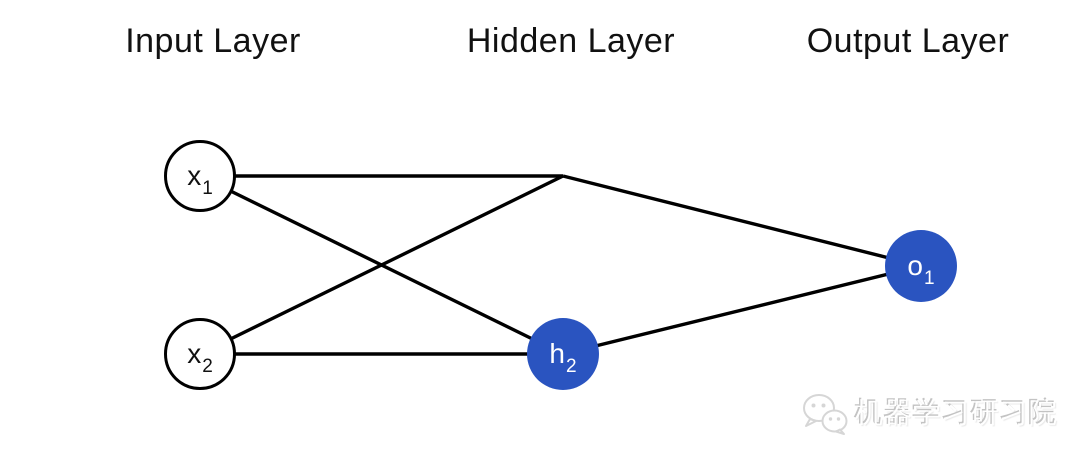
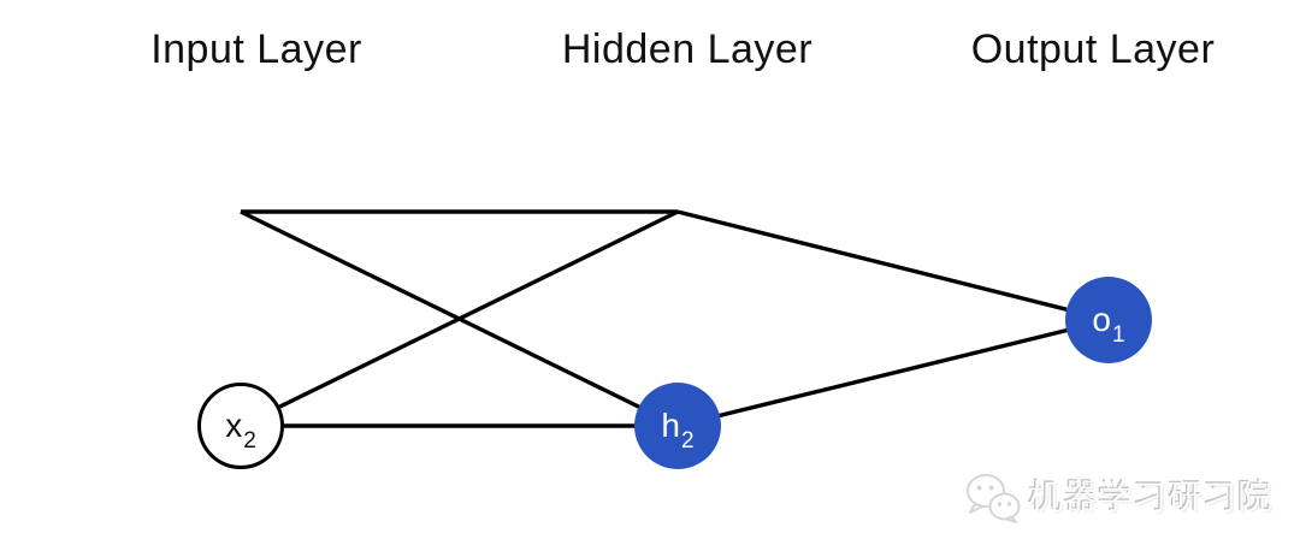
  Input Layer
  Hidden Layer
  Output Layer
- x1
  x2
  h2
  o1
  机器学习研习院
